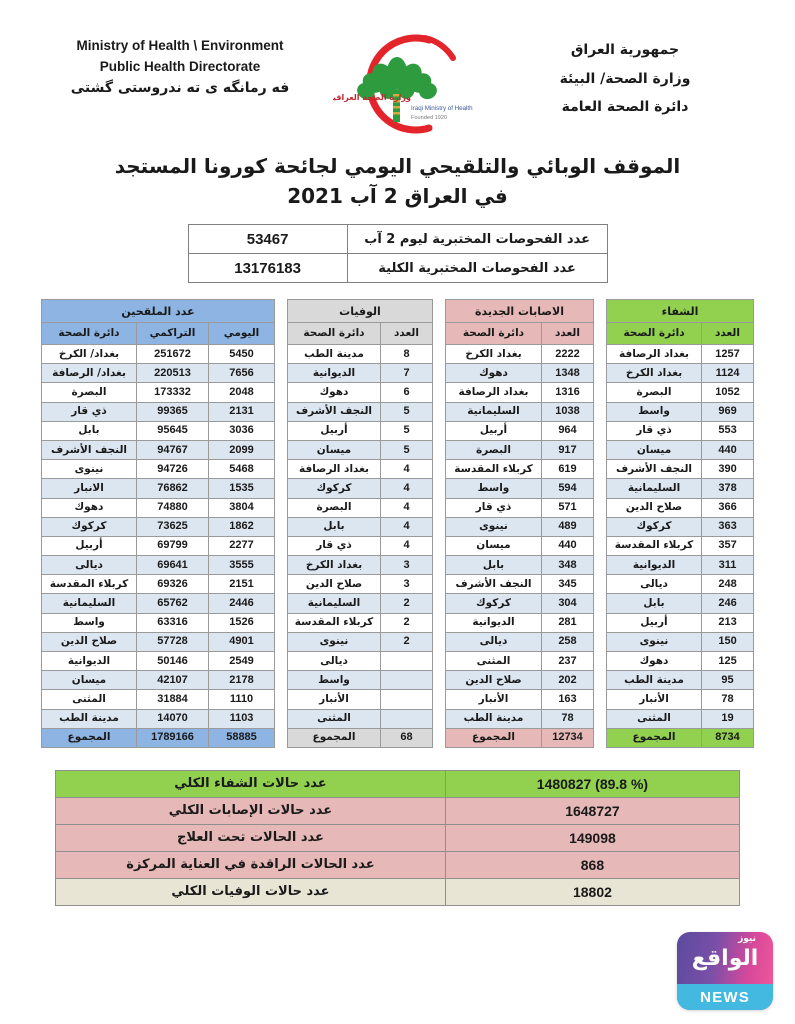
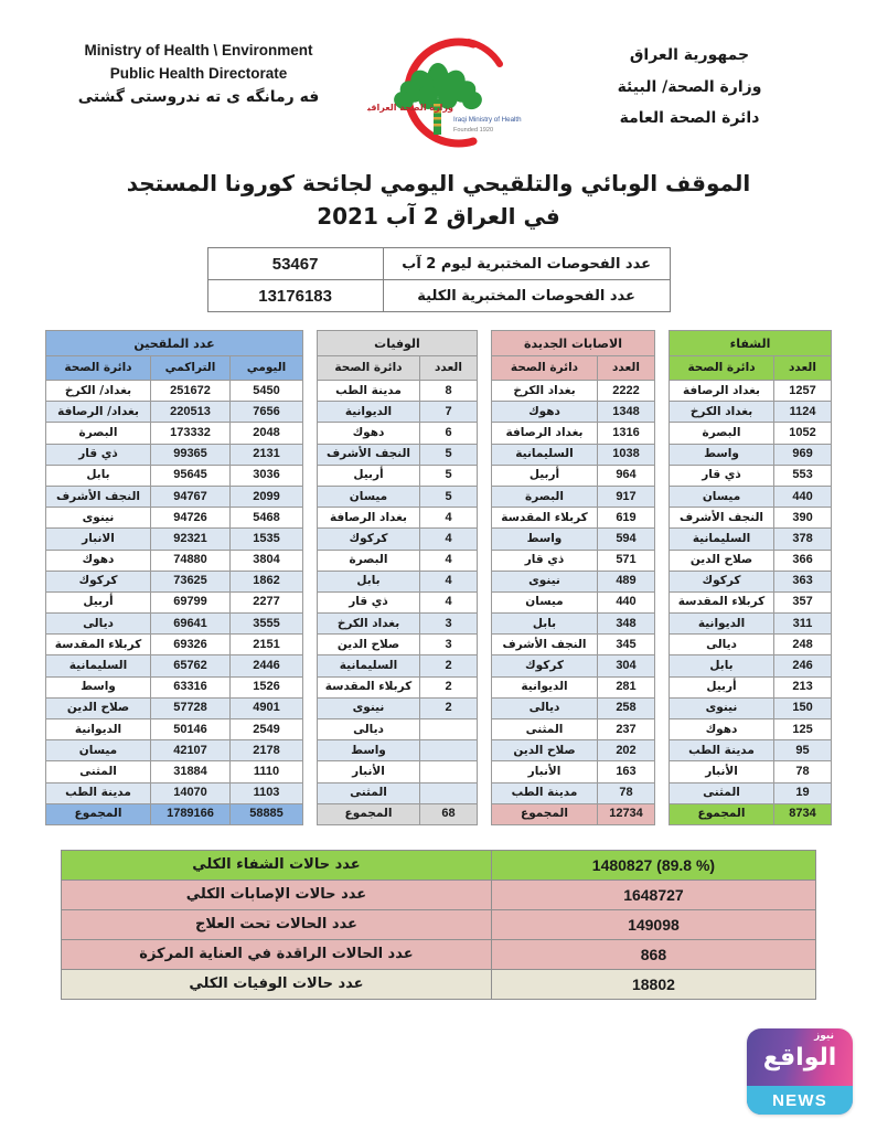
  Ministry of Health \ Environment
  Public Health Directorate
  فه رمانگه ی ته ندروستی گشتی
  وزارة الصحة العراقي
  جمهورية العراق
  وزارة الصحة/ البيئة
  دائرة الصحة العامة
  الموقف الوبائي والتلقيحي اليومي لجائحة كورونا المستجد
  في العراق 2 آب 2021
  عدد الفحوصات المختبرية ليوم 2 آب	53467
  عدد الفحوصات المختبرية الكلية	13176183
  عدد الملقحين
  اليومي	التراكمي	دائرة الصحة
  5450	251672	بغداد/ الكرخ
  7656	220513	بغداد/ الرصافة
  2048	173332	البصرة
  2131	99365	ذي قار
  3036	95645	بابل
  2099	94767	النجف الأشرف
  5468	94726	نينوى
- 1535	76862	الانبار
+ 1535	92321	الانبار
  3804	74880	دهوك
  1862	73625	كركوك
  2277	69799	أربيل
  3555	69641	ديالى
  2151	69326	كربلاء المقدسة
  2446	65762	السليمانية
  1526	63316	واسط
  4901	57728	صلاح الدين
  2549	50146	الديوانية
  2178	42107	ميسان
  1110	31884	المثنى
  1103	14070	مدينة الطب
  58885	1789166	المجموع
  الوفيات
  العدد	دائرة الصحة
  8	مدينة الطب
  7	الديوانية
  6	دهوك
  5	النجف الأشرف
  5	أربيل
  5	ميسان
  4	بغداد الرصافة
  4	كركوك
  4	البصرة
  4	بابل
  4	ذي قار
  3	بغداد الكرخ
  3	صلاح الدين
  2	السليمانية
  2	كربلاء المقدسة
  2	نينوى
  	ديالى
  	واسط
  	الأنبار
  	المثنى
  68	المجموع
  الاصابات الجديدة
  العدد	دائرة الصحة
  2222	بغداد الكرخ
  1348	دهوك
  1316	بغداد الرصافة
  1038	السليمانية
  964	أربيل
  917	البصرة
  619	كربلاء المقدسة
  594	واسط
  571	ذي قار
  489	نينوى
  440	ميسان
  348	بابل
  345	النجف الأشرف
  304	كركوك
  281	الديوانية
  258	ديالى
  237	المثنى
  202	صلاح الدين
  163	الأنبار
  78	مدينة الطب
  12734	المجموع
  الشفاء
  العدد	دائرة الصحة
  1257	بغداد الرصافة
  1124	بغداد الكرخ
  1052	البصرة
  969	واسط
  553	ذي قار
  440	ميسان
  390	النجف الأشرف
  378	السليمانية
  366	صلاح الدين
  363	كركوك
  357	كربلاء المقدسة
  311	الديوانية
  248	ديالى
  246	بابل
  213	أربيل
  150	نينوى
  125	دهوك
  95	مدينة الطب
  78	الأنبار
  19	المثنى
  8734	المجموع
  1480827 (89.8 %)	عدد حالات الشفاء الكلي
  1648727	عدد حالات الإصابات الكلي
  149098	عدد الحالات تحت العلاج
  868	عدد الحالات الراقدة في العناية المركزة
  18802	عدد حالات الوفيات الكلي
  نيوز
  الواقع
  NEWS
